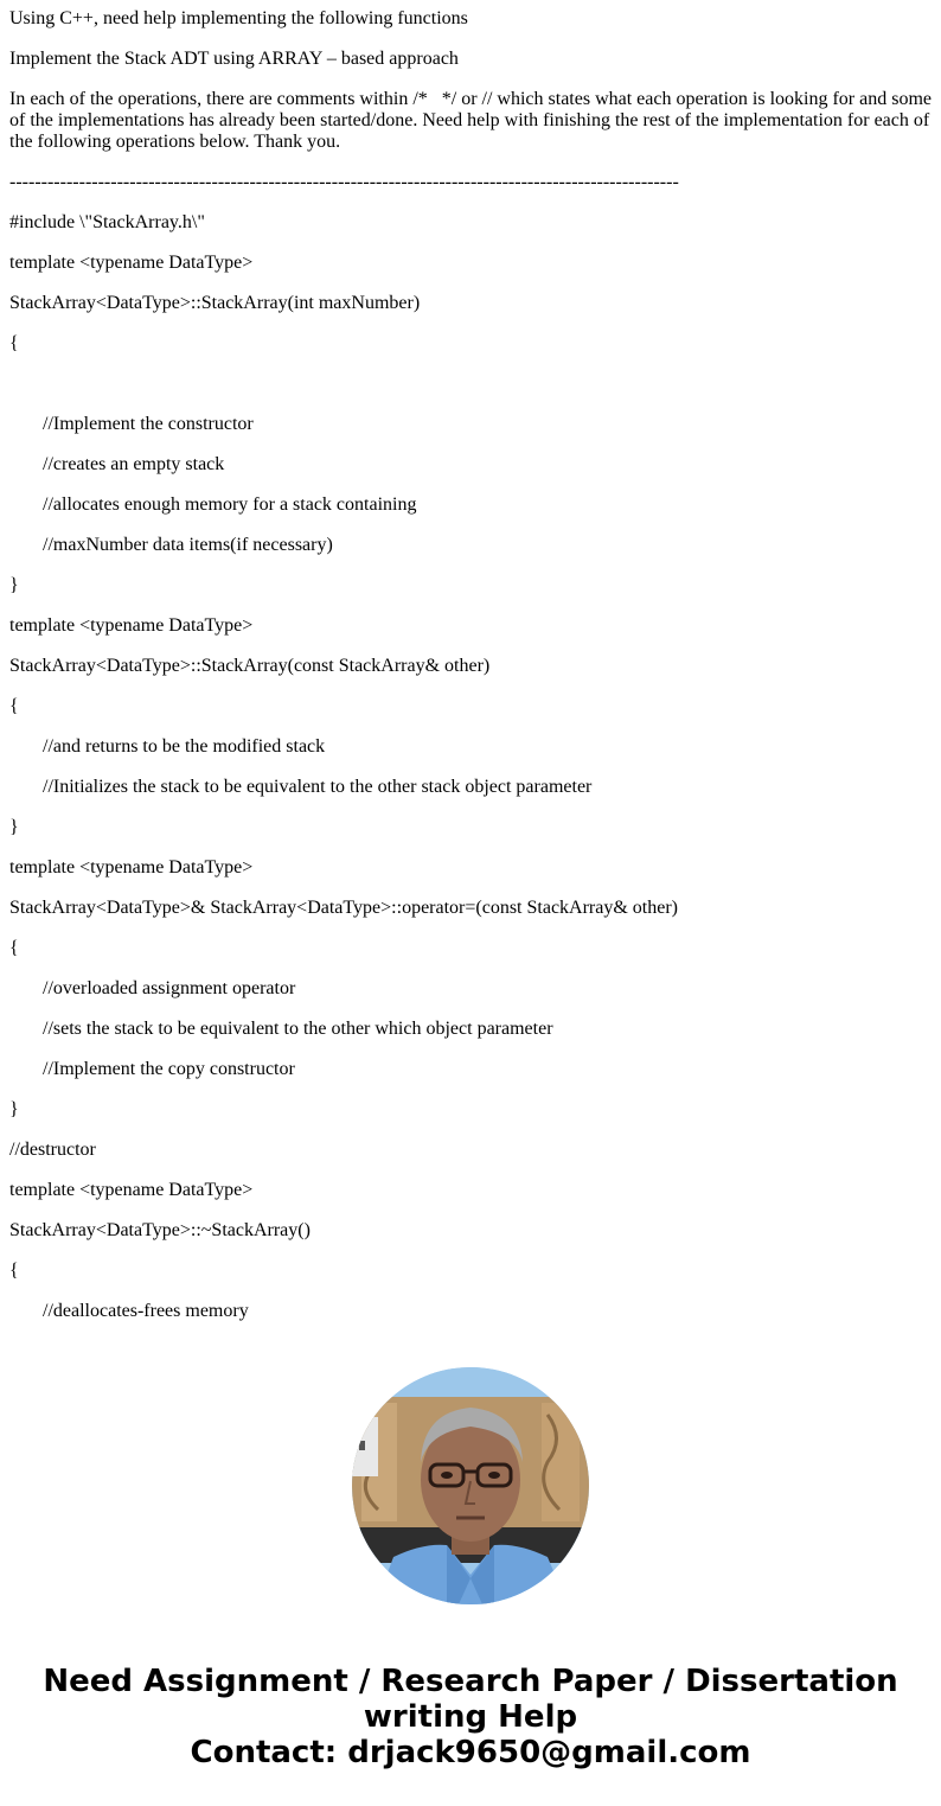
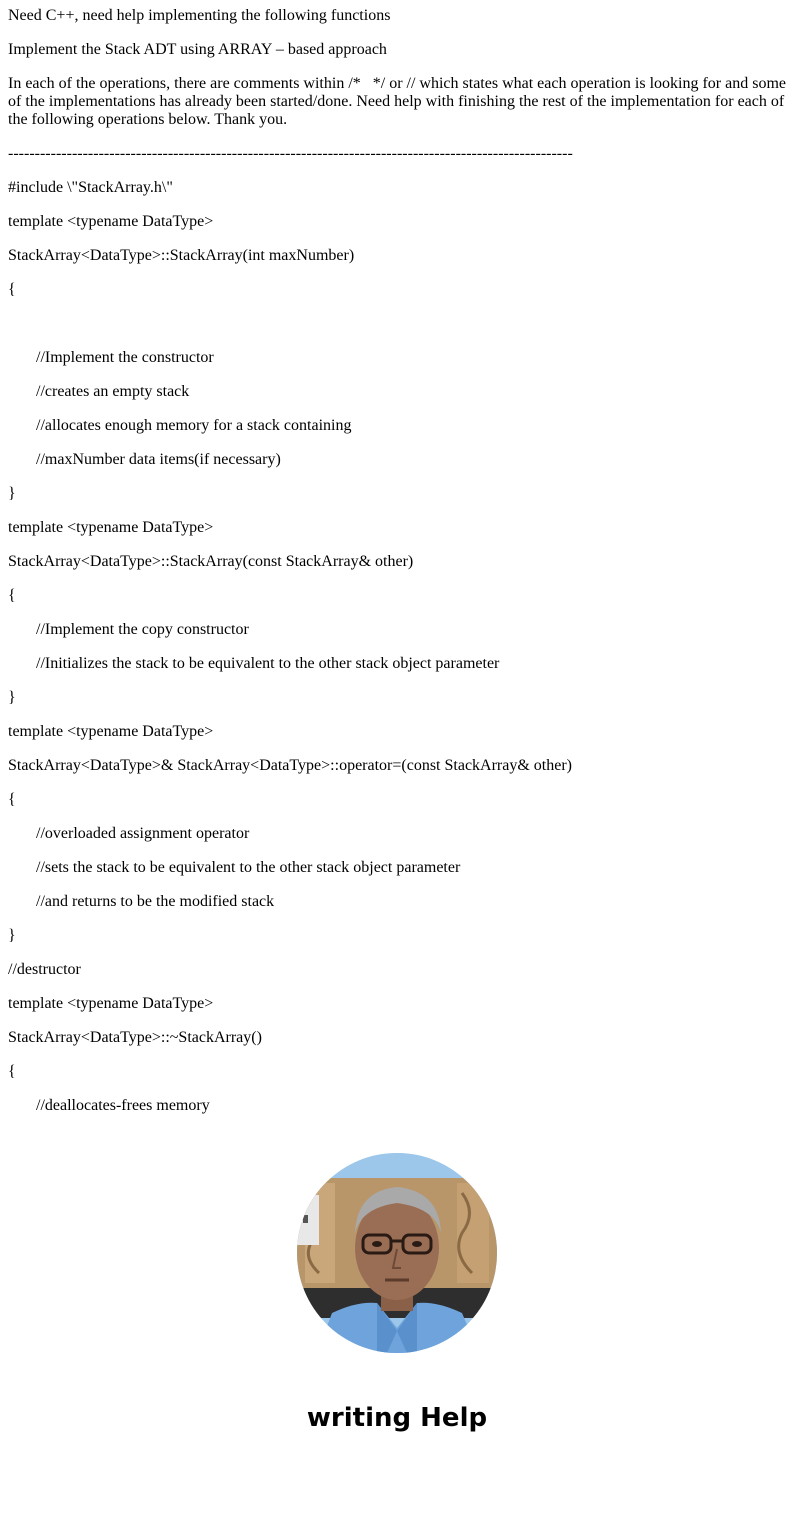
- Using C++, need help implementing the following functions
+ Need C++, need help implementing the following functions
  Implement the Stack ADT using ARRAY – based approach
  In each of the operations, there are comments within /* */ or // which states what each operation is looking for and some of the implementations has already been started/done. Need help with finishing the rest of the implementation for each of the following operations below. Thank you.
  ----------------------------------------------------------------------------------------------------------
  #include \"StackArray.h\"
  template <typename DataType>
  StackArray<DataType>::StackArray(int maxNumber)
  {
  //Implement the constructor
  //creates an empty stack
  //allocates enough memory for a stack containing
  //maxNumber data items(if necessary)
  }
  template <typename DataType>
  StackArray<DataType>::StackArray(const StackArray& other)
  {
- //and returns to be the modified stack
+ //Implement the copy constructor
  //Initializes the stack to be equivalent to the other stack object parameter
  }
  template <typename DataType>
  StackArray<DataType>& StackArray<DataType>::operator=(const StackArray& other)
  {
  //overloaded assignment operator
- //sets the stack to be equivalent to the other which object parameter
+ //sets the stack to be equivalent to the other stack object parameter
- //Implement the copy constructor
+ //and returns to be the modified stack
  }
  //destructor
  template <typename DataType>
  StackArray<DataType>::~StackArray()
  {
  //deallocates-frees memory
- Need Assignment / Research Paper / Dissertation
  writing Help
- Contact: drjack9650@gmail.com
